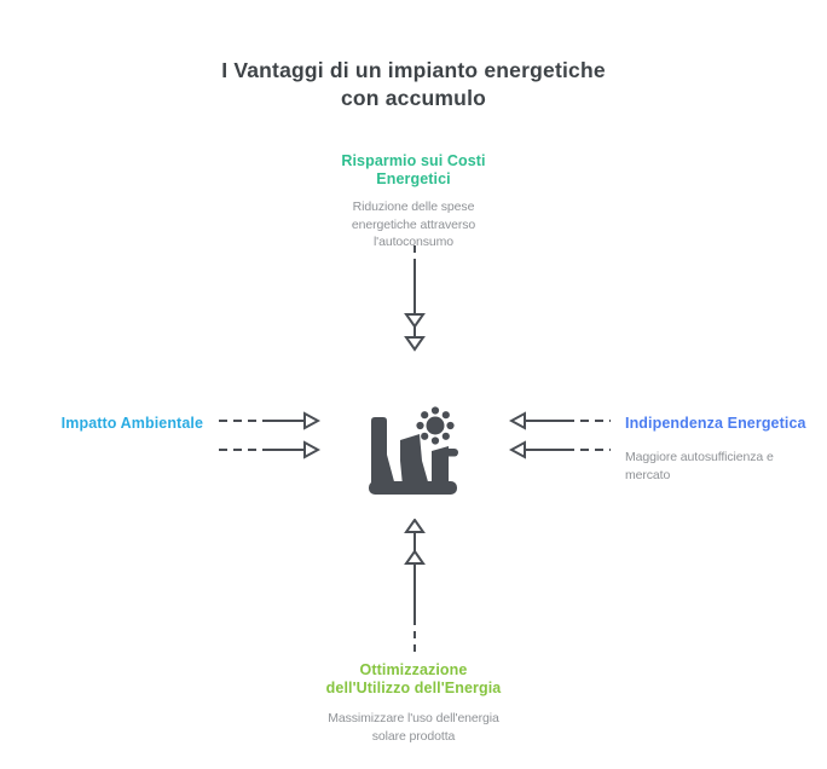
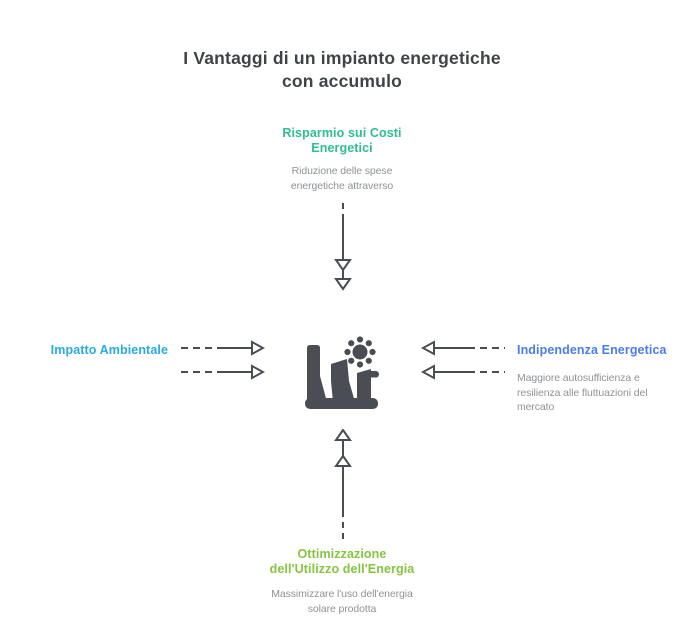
  I Vantaggi di un impianto energetiche
  con accumulo
  Risparmio sui Costi
  Energetici
  Riduzione delle spese
  energetiche attraverso
- l'autoconsumo
  Impatto Ambientale
  Indipendenza Energetica
  Maggiore autosufficienza e
+ resilienza alle fluttuazioni del
  mercato
  Ottimizzazione
  dell'Utilizzo dell'Energia
  Massimizzare l'uso dell'energia
  solare prodotta
